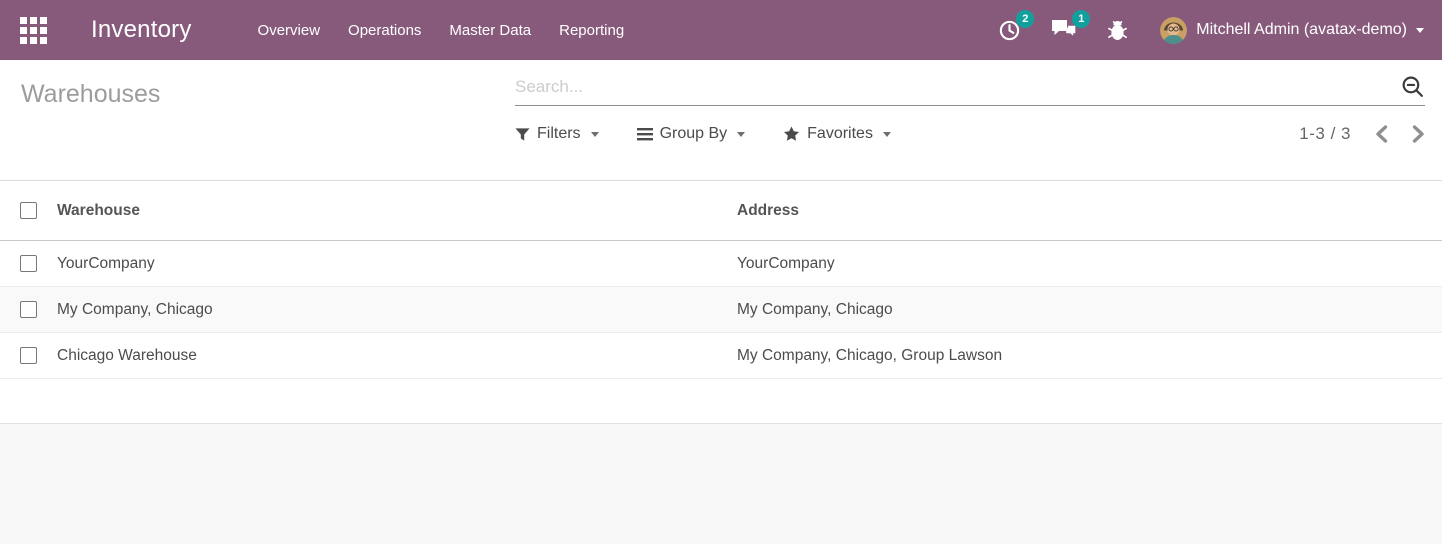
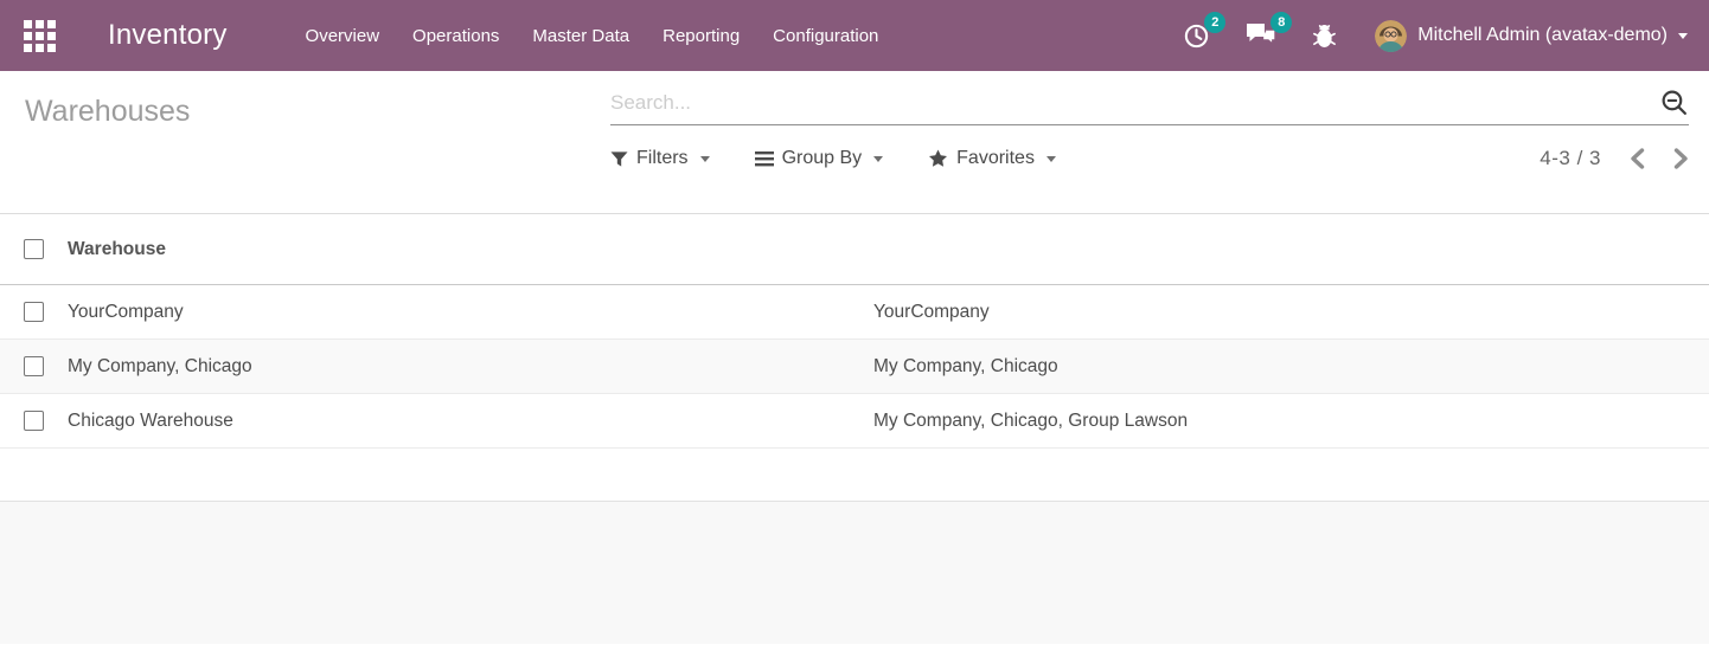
  Inventory
  Overview
  Operations
  Master Data
  Reporting
+ Configuration
  2
- 1
+ 8
  Mitchell Admin (avatax-demo)
  Warehouses
  Search...
  Filters
  Group By
  Favorites
- 1-3 / 3
+ 4-3 / 3
  Warehouse
- Address
  YourCompany
  YourCompany
  My Company, Chicago
  My Company, Chicago
  Chicago Warehouse
  My Company, Chicago, Group Lawson
